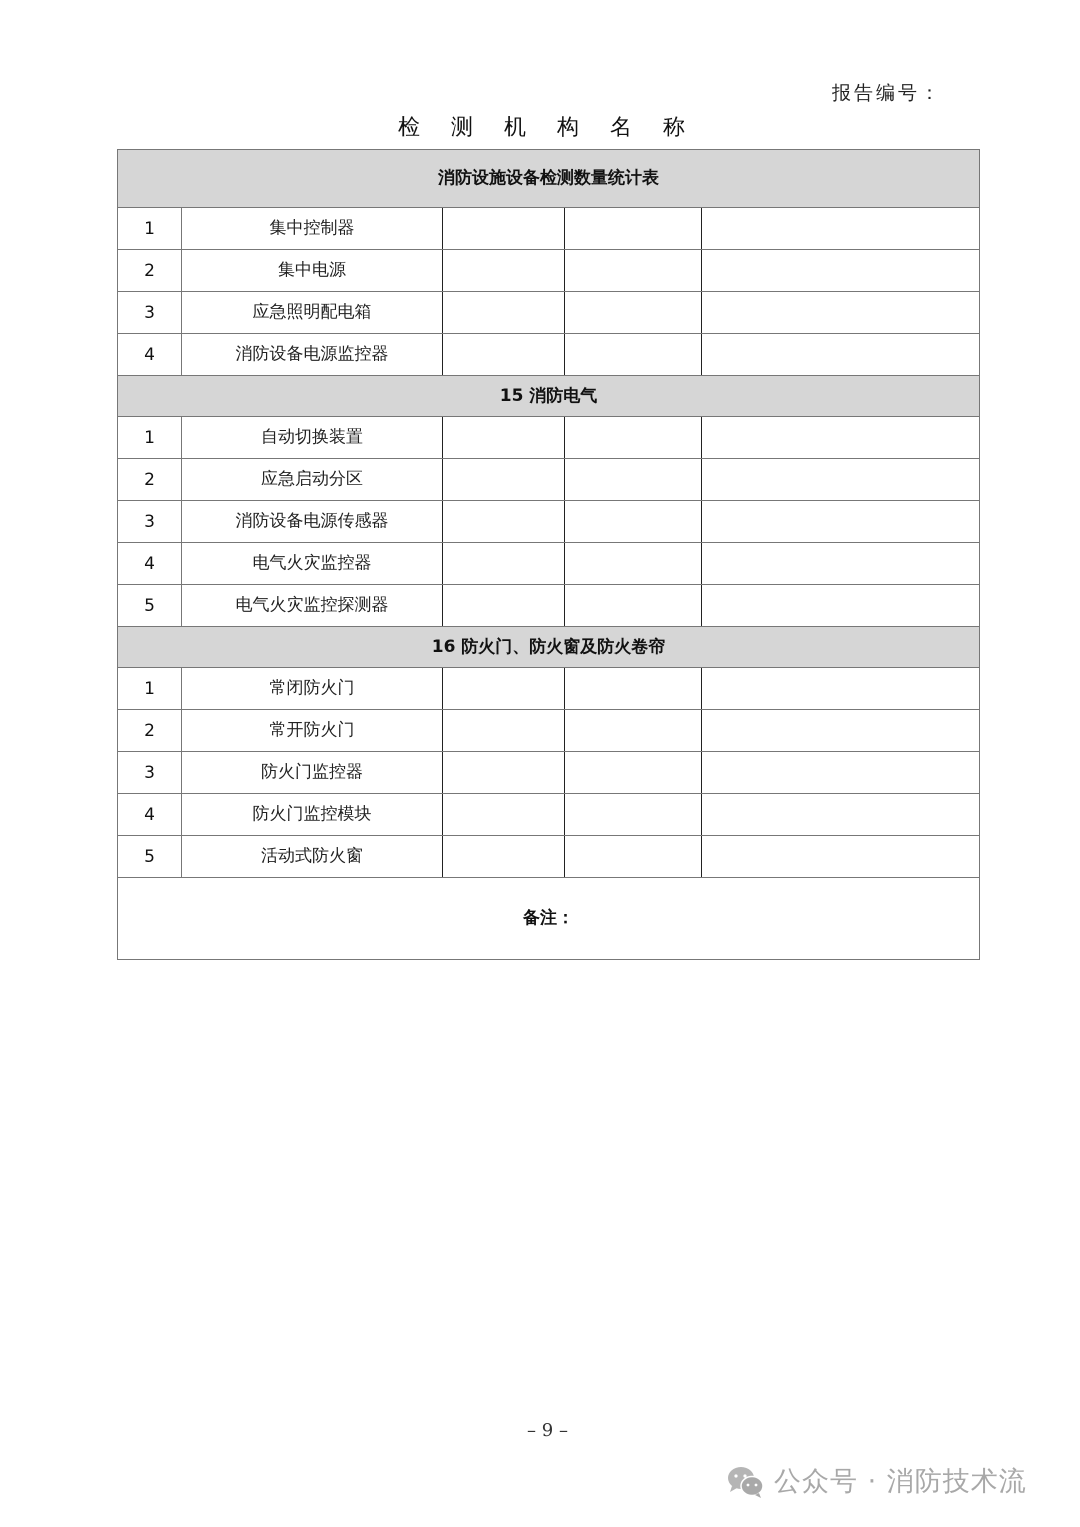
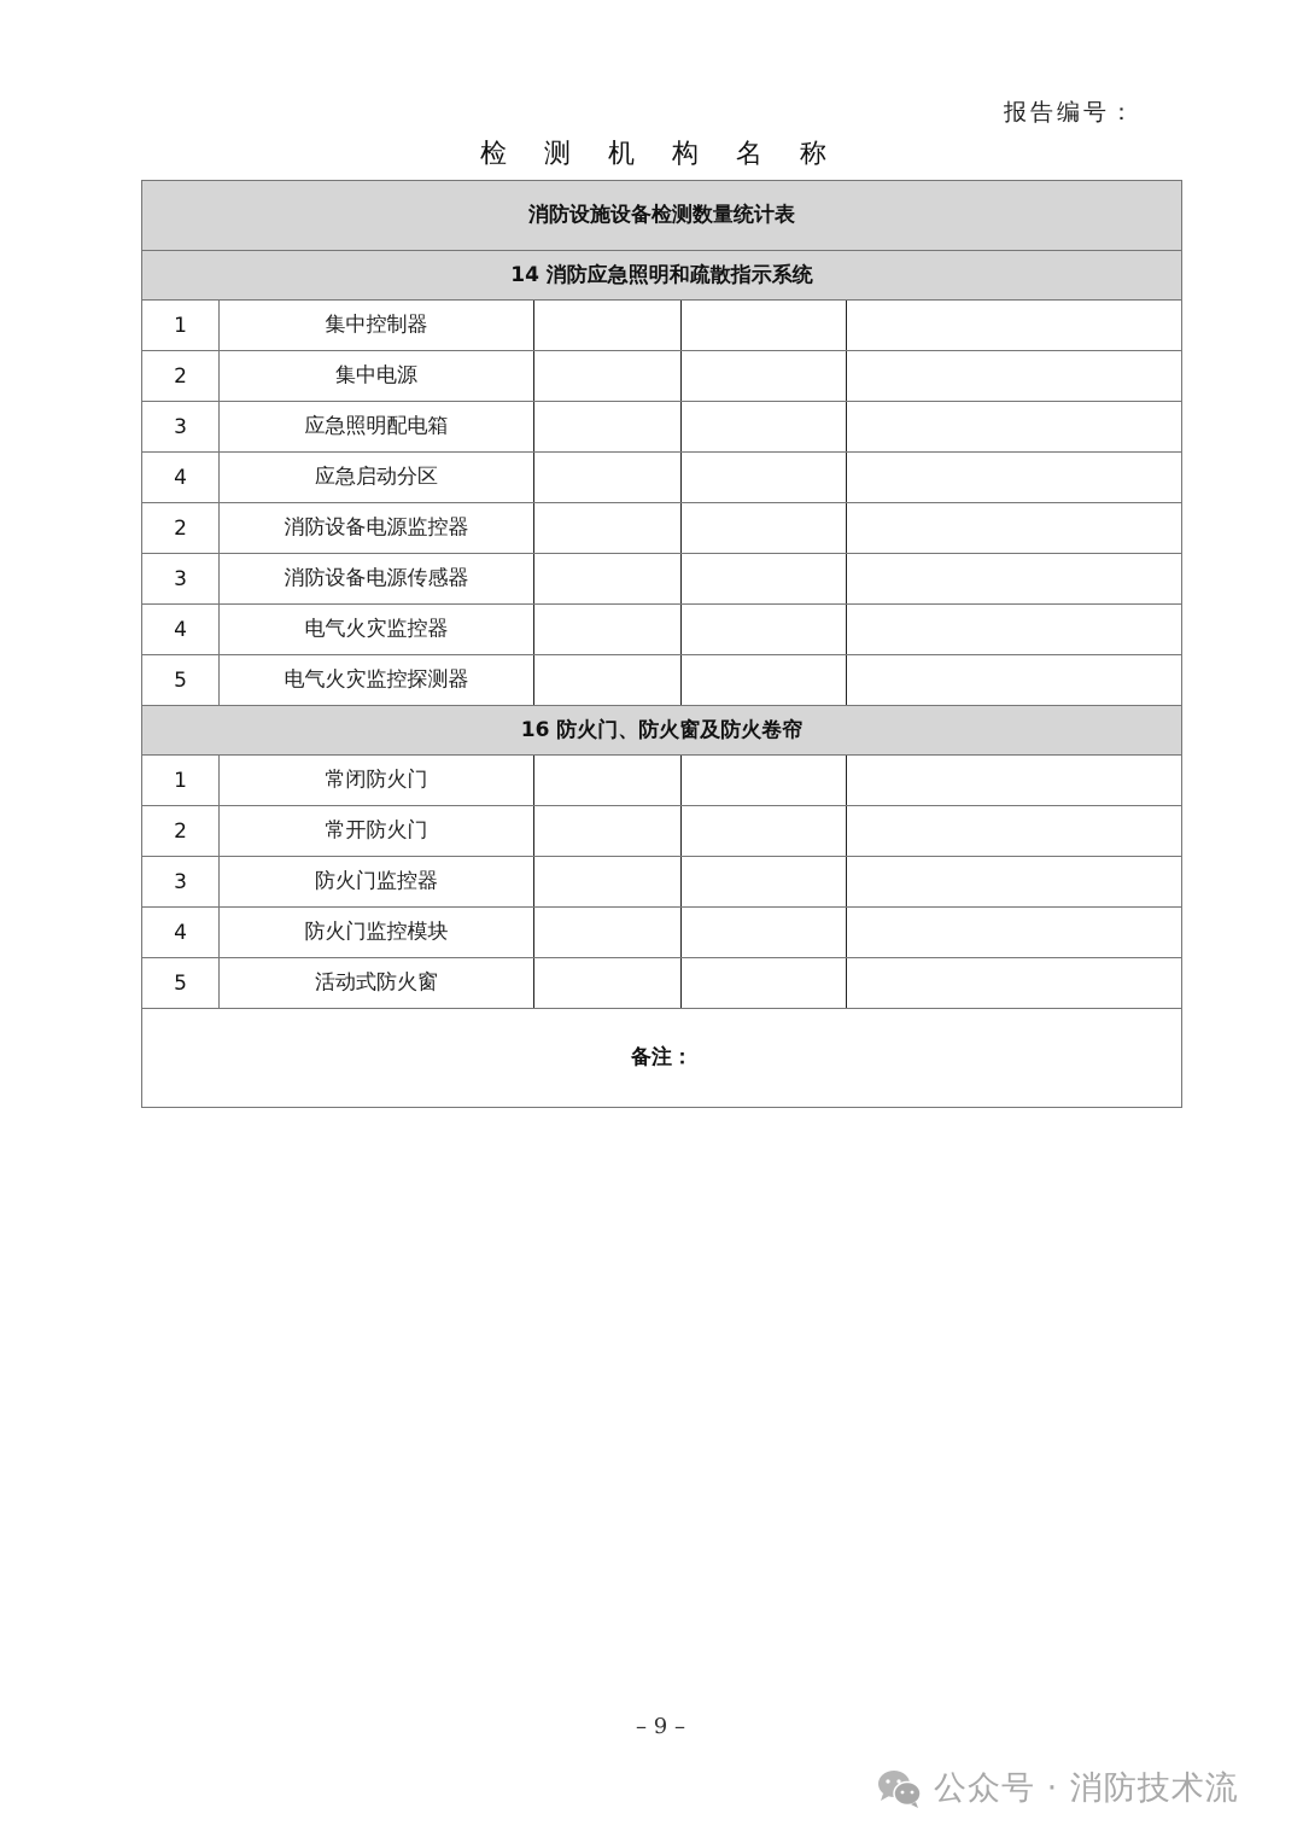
  报告编号：
  检 测 机 构 名 称
  消防设施设备检测数量统计表
+ 14 消防应急照明和疏散指示系统
  1	集中控制器
  2	集中电源
  3	应急照明配电箱
- 4	消防设备电源监控器
+ 4	应急启动分区
- 15 消防电气
- 1	自动切换装置
- 2	应急启动分区
+ 2	消防设备电源监控器
  3	消防设备电源传感器
  4	电气火灾监控器
  5	电气火灾监控探测器
  16 防火门、防火窗及防火卷帘
  1	常闭防火门
  2	常开防火门
  3	防火门监控器
  4	防火门监控模块
  5	活动式防火窗
  备注：
  – 9 –
  公众号 · 消防技术流
